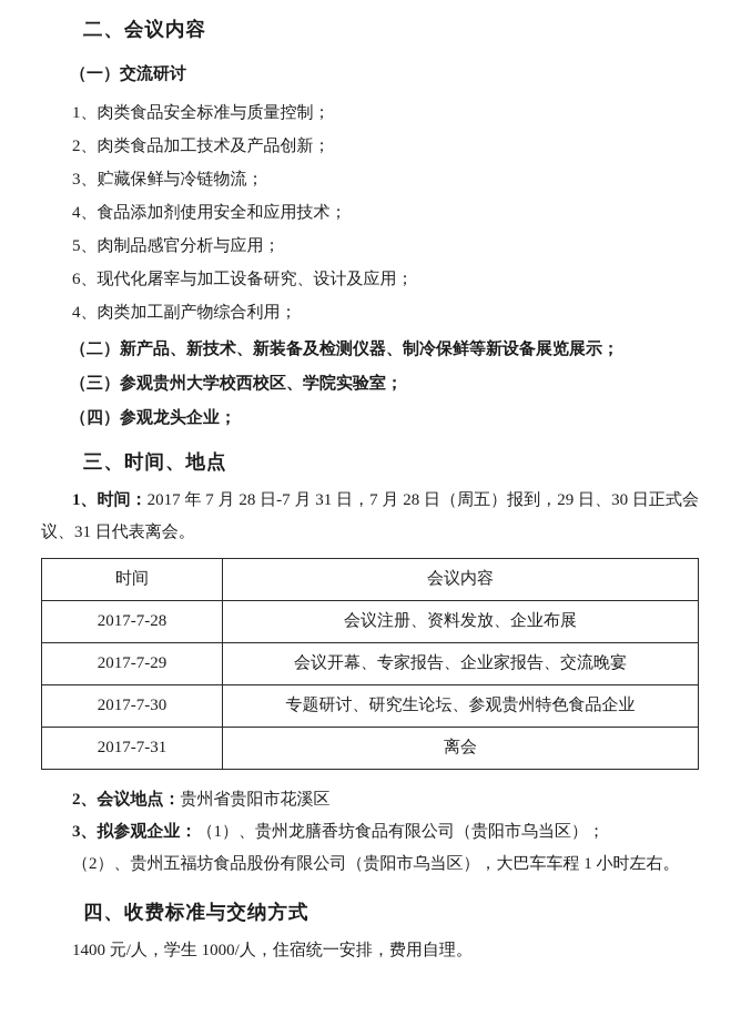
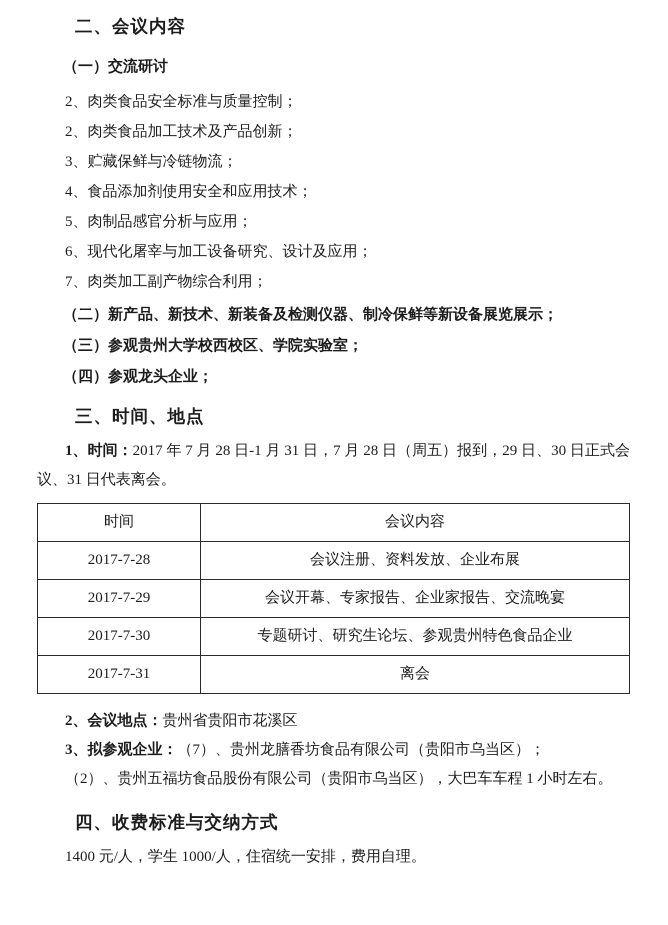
  二、会议内容
  （一）交流研讨
- 1、肉类食品安全标准与质量控制；
+ 2、肉类食品安全标准与质量控制；
  2、肉类食品加工技术及产品创新；
  3、贮藏保鲜与冷链物流；
  4、食品添加剂使用安全和应用技术；
  5、肉制品感官分析与应用；
  6、现代化屠宰与加工设备研究、设计及应用；
- 4、肉类加工副产物综合利用；
+ 7、肉类加工副产物综合利用；
  （二）新产品、新技术、新装备及检测仪器、制冷保鲜等新设备展览展示；
  （三）参观贵州大学校西校区、学院实验室；
  （四）参观龙头企业；
  三、时间、地点
- 1、时间：2017 年 7 月 28 日-7 月 31 日，7 月 28 日（周五）报到，29 日、30 日正式会议、31 日代表离会。
+ 1、时间：2017 年 7 月 28 日-1 月 31 日，7 月 28 日（周五）报到，29 日、30 日正式会议、31 日代表离会。
  时间	会议内容
  2017-7-28	会议注册、资料发放、企业布展
  2017-7-29	会议开幕、专家报告、企业家报告、交流晚宴
  2017-7-30	专题研讨、研究生论坛、参观贵州特色食品企业
  2017-7-31	离会
  2、会议地点：贵州省贵阳市花溪区
- 3、拟参观企业：（1）、贵州龙膳香坊食品有限公司（贵阳市乌当区）；
+ 3、拟参观企业：（7）、贵州龙膳香坊食品有限公司（贵阳市乌当区）；
  （2）、贵州五福坊食品股份有限公司（贵阳市乌当区），大巴车车程 1 小时左右。
  四、收费标准与交纳方式
  1400 元/人，学生 1000/人，住宿统一安排，费用自理。
